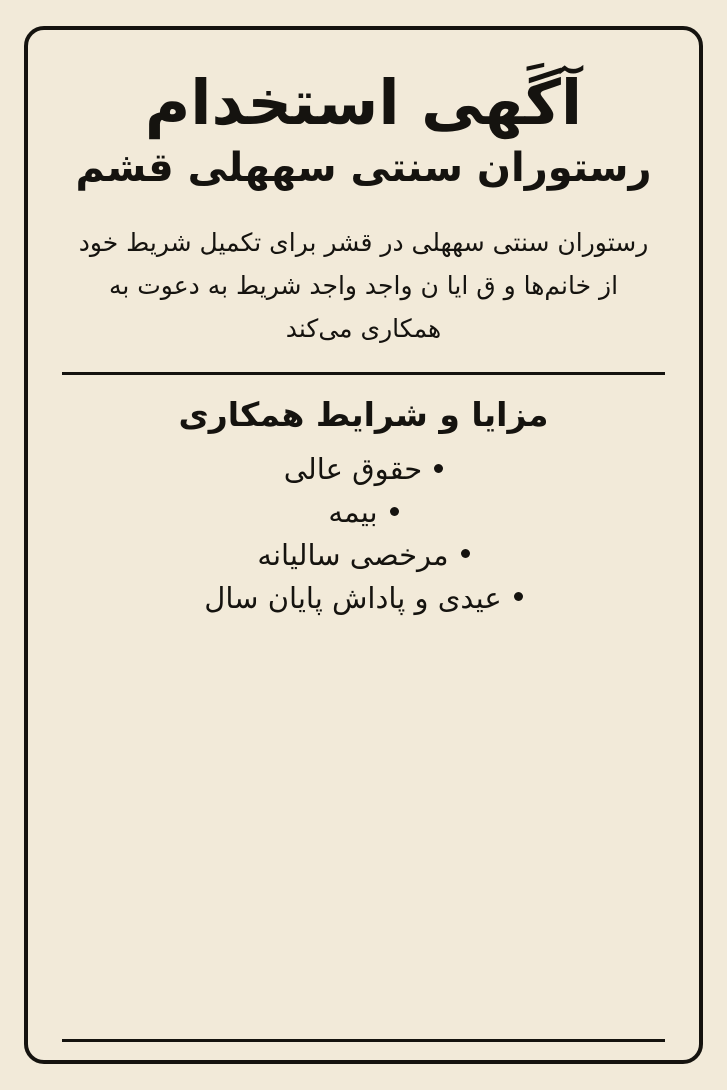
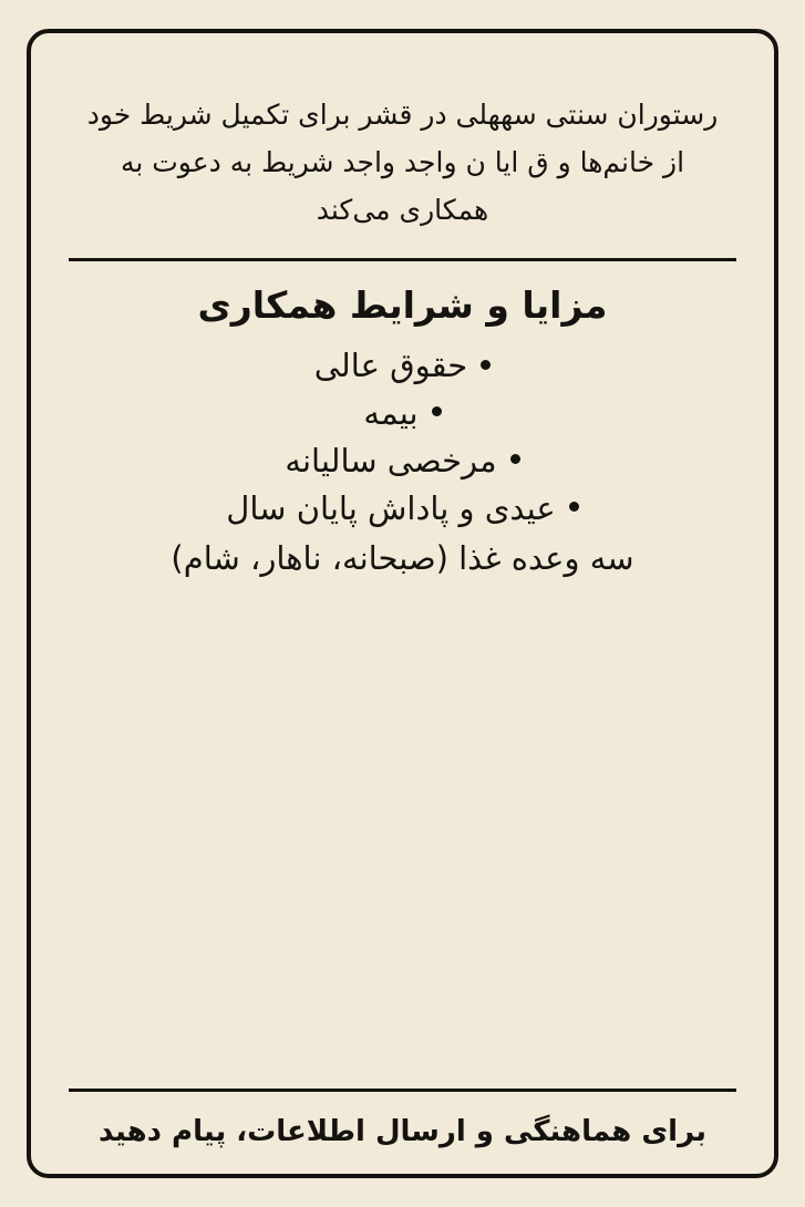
- آگَهی استخدام
- رستوران سنتی سههلی قشم
  رستوران سنتی سههلی در قشر برای تکمیل شریط خود از خانم‌ها و ق ایا ن واجد واجد شریط به دعوت به همکاری می‌کند
  مزایا و شرایط همکاری
  حقوق عالی
  بیمه
  مرخصی سالیانه
  عیدی و پاداش پایان سال
+ سه وعده غذا (صبحانه، ناهار، شام)
+ برای هماهنگی و ارسال اطلاعات، پیام دهید
